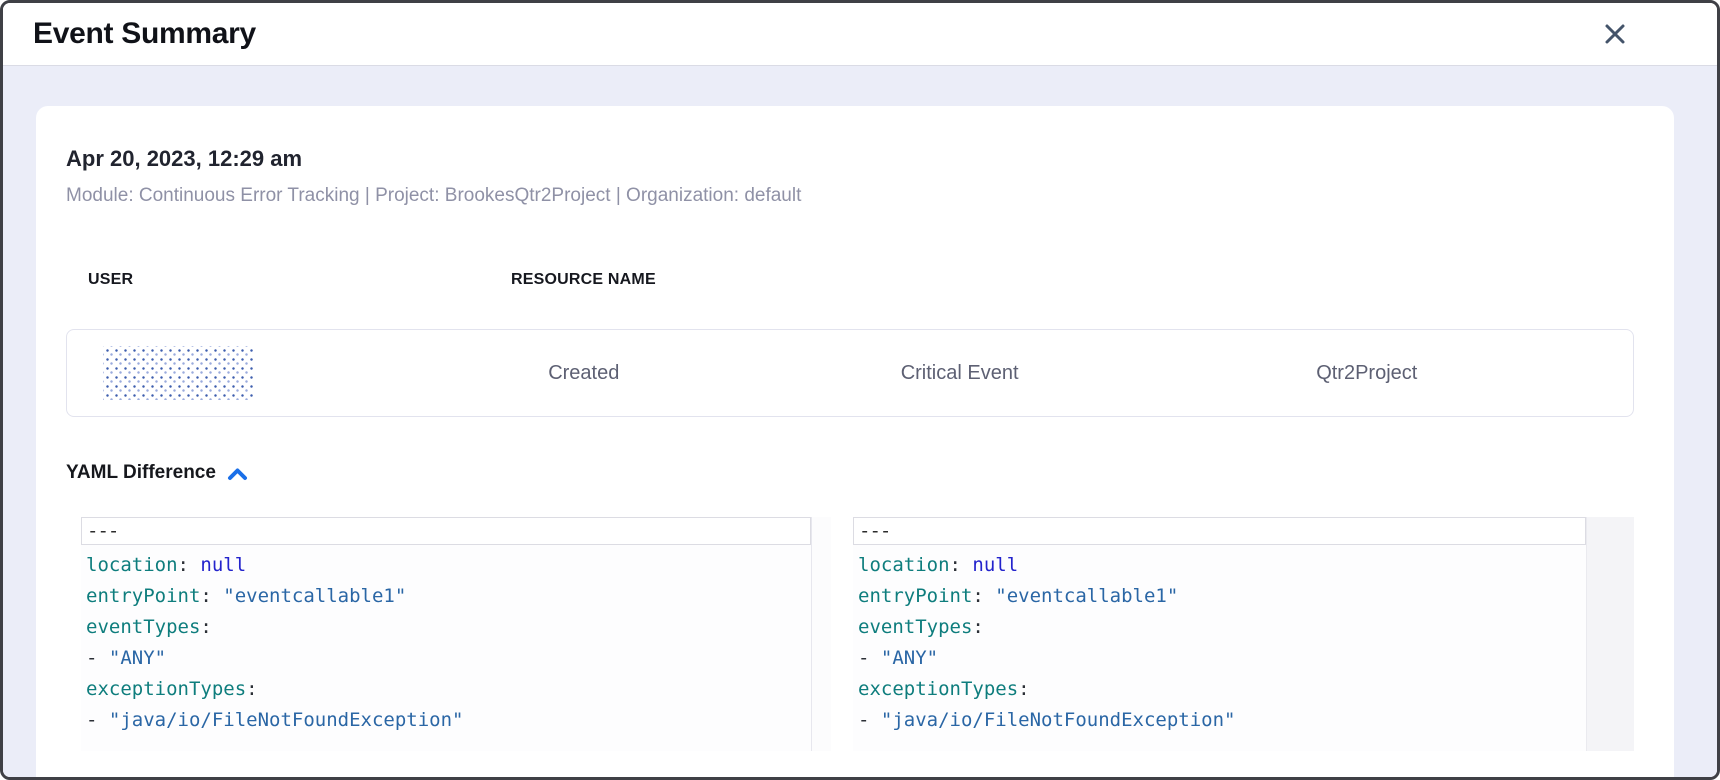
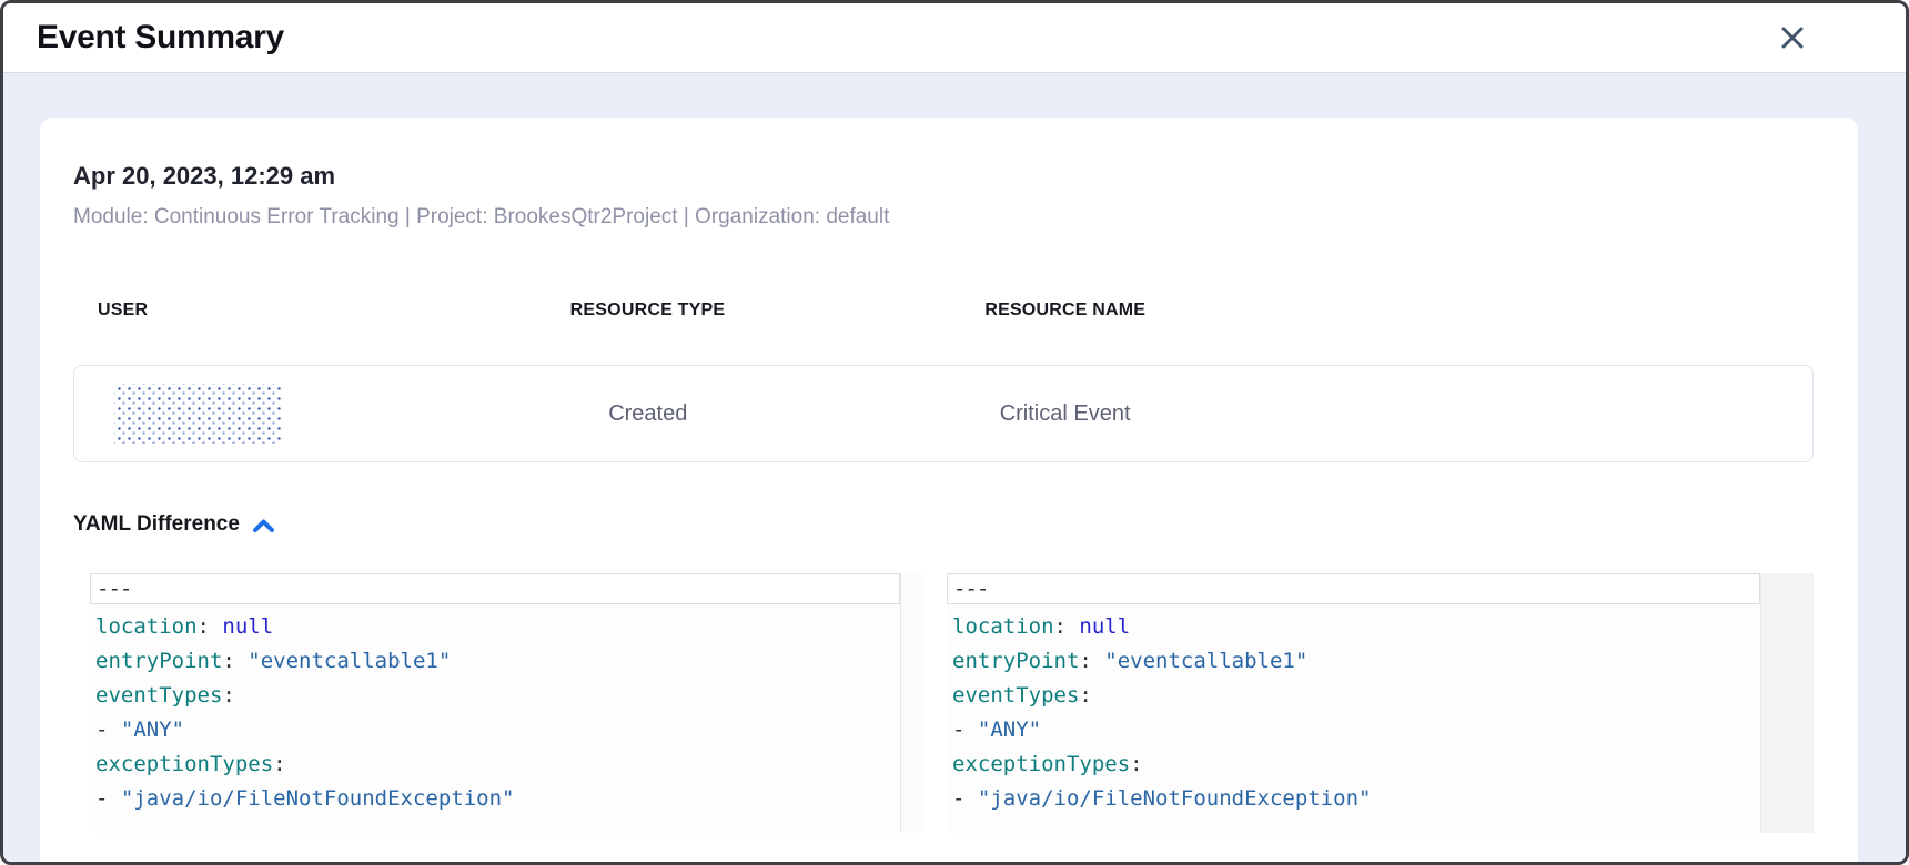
  Event Summary
  Apr 20, 2023, 12:29 am
  Module: Continuous Error Tracking | Project: BrookesQtr2Project | Organization: default
  USER
+ RESOURCE TYPE
  RESOURCE NAME
  Created
  Critical Event
- Qtr2Project
  YAML Difference
  ---
  location: null
  entryPoint: "eventcallable1"
  eventTypes:
  - "ANY"
  exceptionTypes:
  - "java/io/FileNotFoundException"
  ---
  location: null
  entryPoint: "eventcallable1"
  eventTypes:
  - "ANY"
  exceptionTypes:
  - "java/io/FileNotFoundException"
